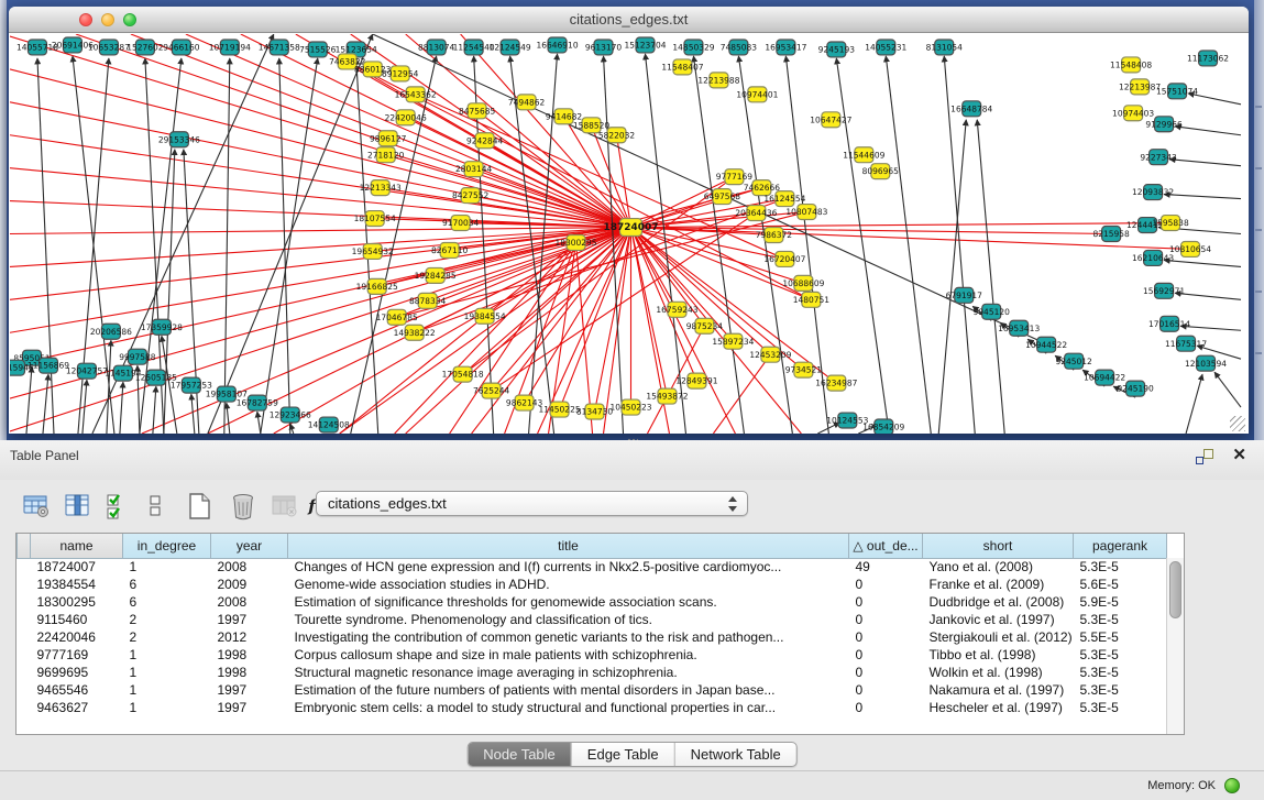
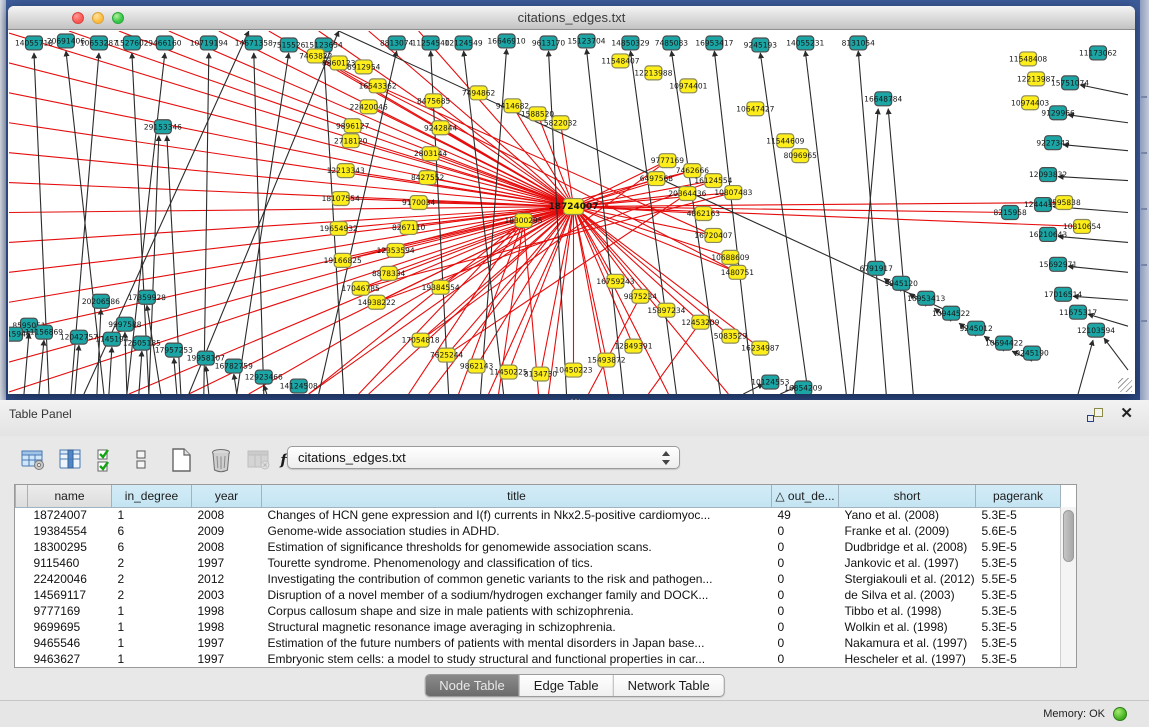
  citations_edges.txt
  14055718
  20691406
  10653287
  1527602
  9466160
  10719194
  14671358
  7515526
  15123654
  8813074
  11254540
  12124549
  16646910
  9613170
  15123704
  14850329
  7485083
  16953417
  9245193
  14055231
  8131054
  16648784
  29153346
  11173062
  15751074
  9129966
  9227343
  12093832
  1244415
  8215958
  16210643
  15692971
  17016514
  11675317
  6791917
  9945120
  16953413
  10944522
  9245012
  10694422
  9245190
  12103594
  10124553
  16854209
  85950
  15946
  11156869
  12042757
  1145194
  20206586
  17359928
  9997588
  12505185
  17957253
  19958107
  16782759
  12923466
  14124508
  7463822
  8860123
  8912954
  16543362
  22420046
  9896127
  2718120
  12213343
  18107554
  19654932
  19166825
  17046785
  14938222
  8878334
- 19284285
+ 12353594
  8267110
  9170034
  8427552
  2803144
  9242844
  8475685
  7494862
  9414682
  1588520
  5822032
  19384554
  17054818
  7625244
  9862143
  11450225
  8134730
  10450223
  15493872
  12849391
  9777169
  6497568
  7462666
  16124554
  10807483
  20364436
- 7986372
+ 4862163
  16720407
  10688609
  1480751
  11548407
  12213988
  10974401
  10647427
  11544609
  8096965
  11548408
  12213987
  10974403
  1595838
  10810654
  16759243
  9875234
  15897234
  12453209
- 9734521
+ 5083529
  16234987
  18300295
  18724007
  Table Panel
  ✕
  citations_edges.txt
  	name	in_degree	year	title	△ out_de...	short	pagerank
  	18724007	1	2008	Changes of HCN gene expression and I(f) currents in Nkx2.5-positive cardiomyoc...	49	Yano et al. (2008)	5.3E-5
  	19384554	6	2009	Genome-wide association studies in ADHD.	0	Franke et al. (2009)	5.6E-5
  	18300295	6	2008	Estimation of significance thresholds for genomewide association scans.	0	Dudbridge et al. (2008)	5.9E-5
  	9115460	2	1997	Tourette syndrome. Phenomenology and classification of tics.	0	Jankovic et al. (1997)	5.3E-5
  	22420046	2	2012	Investigating the contribution of common genetic variants to the risk and pathogen...	0	Stergiakouli et al. (2012)	5.5E-5
+ 	14569117	2	2003	Disruption of a novel member of a sodium/hydrogen exchanger family and DOCK...	0	de Silva et al. (2003)	5.3E-5
  	9777169	1	1998	Corpus callosum shape and size in male patients with schizophrenia.	0	Tibbo et al. (1998)	5.3E-5
  	9699695	1	1998	Structural magnetic resonance image averaging in schizophrenia.	0	Wolkin et al. (1998)	5.3E-5
  	9465546	1	1997	Estimation of the future numbers of patients with mental disorders in Japan base...	0	Nakamura et al. (1997)	5.3E-5
  	9463627	1	1997	Embryonic stem cells: a model to study structural and functional properties in car...	0	Hescheler et al. (1997)	5.3E-5
  Node Table
  Edge Table
  Network Table
  Memory: OK
